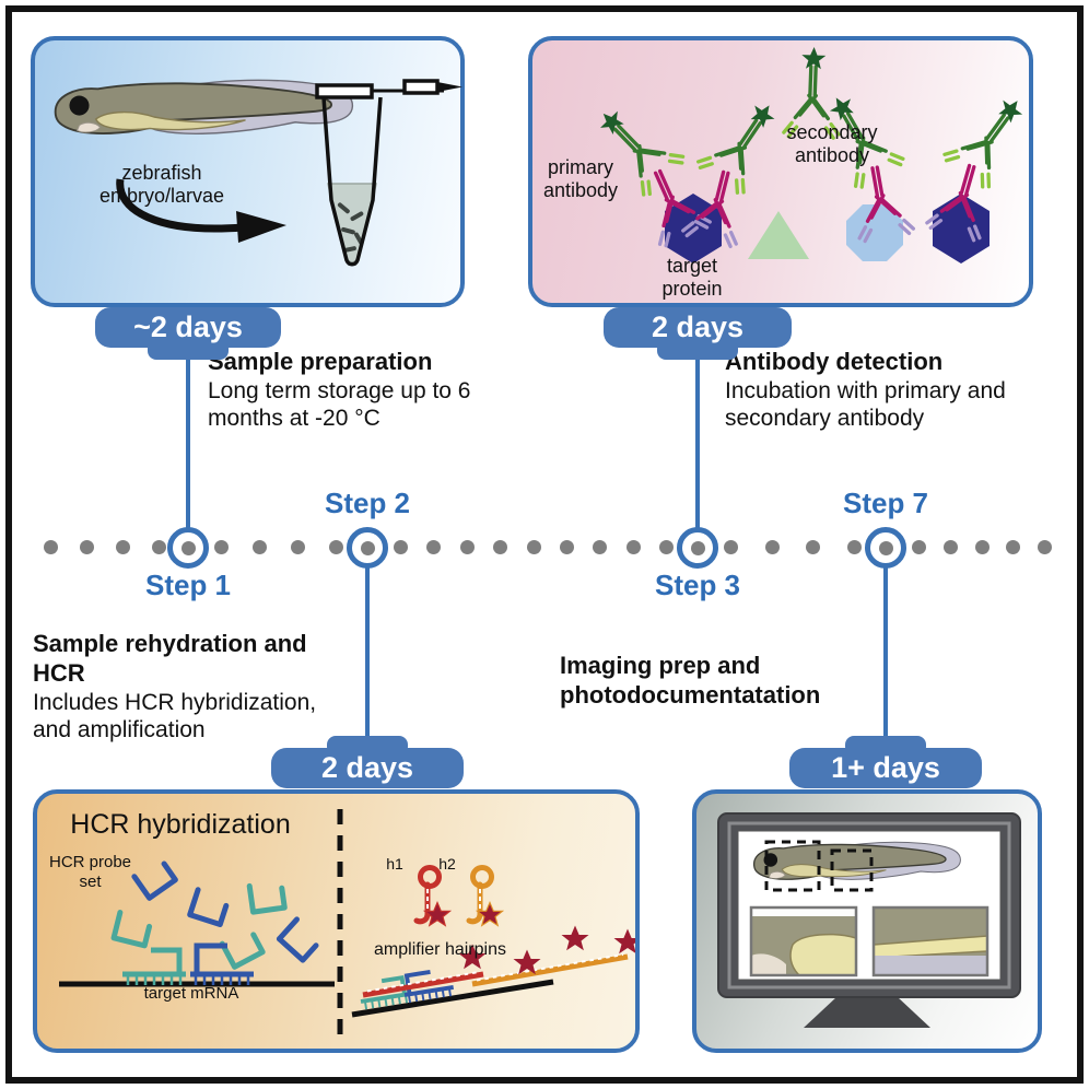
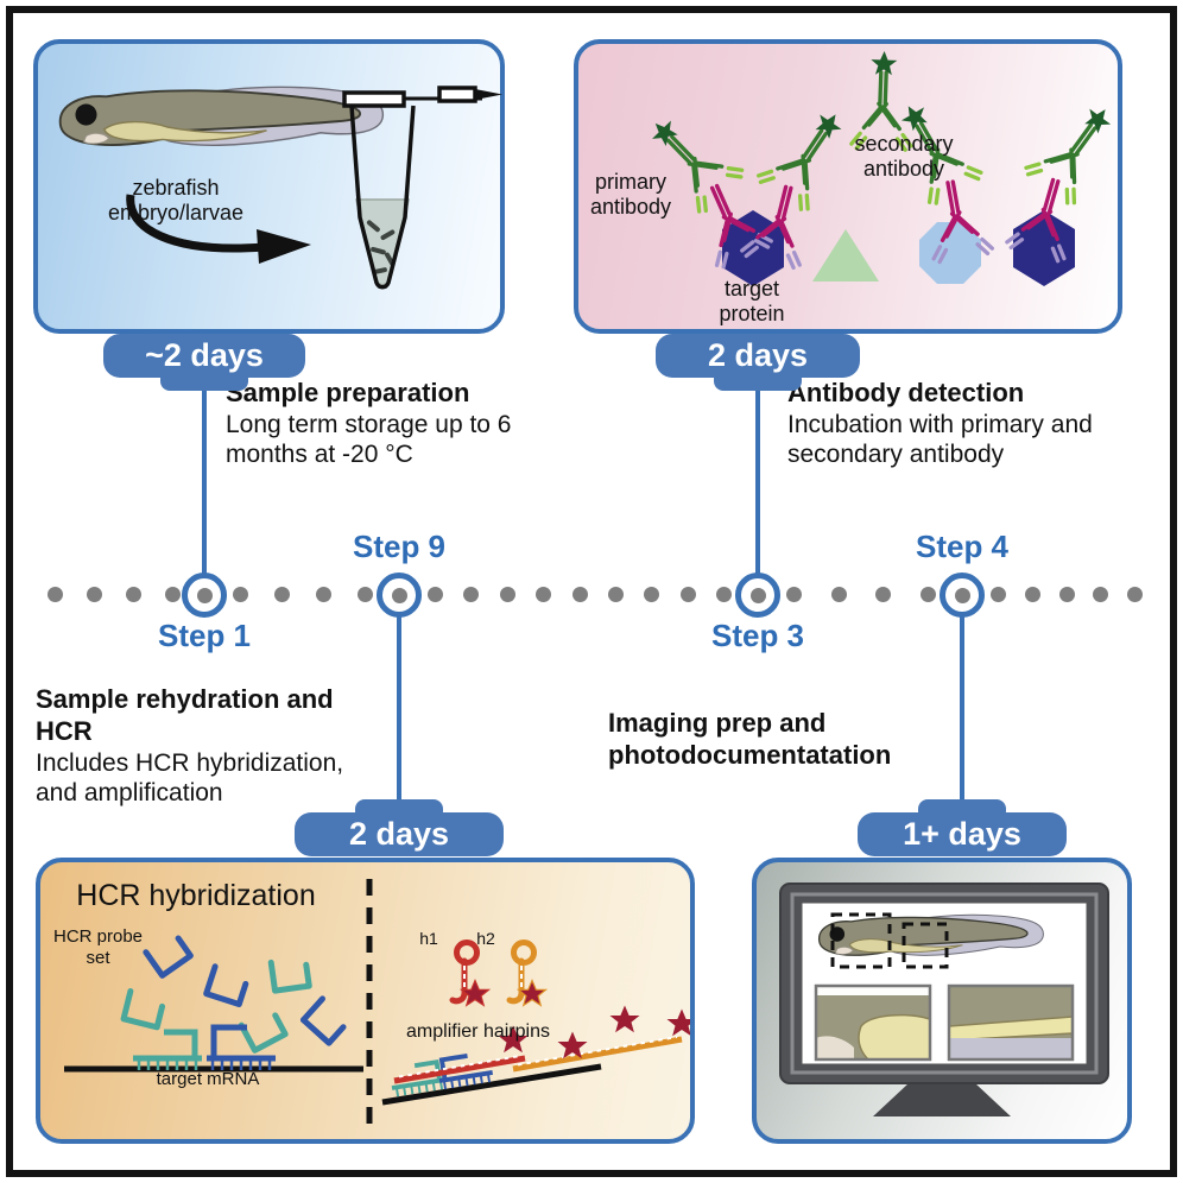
  zebrafish embryo/larvae
  primary antibody
  secondary antibody
  target protein
  ~2 days
  2 days
  2 days
  1+ days
  Step 1
- Step 2
+ Step 9
  Step 3
- Step 7
+ Step 4
  Sample preparation
  Long term storage up to 6 months at -20 °C
  Antibody detection
  Incubation with primary and secondary antibody
  Sample rehydration and HCR
  Includes HCR hybridization, and amplification
  Imaging prep and photodocumentatation
  HCR hybridization
  HCR probe set
  target mRNA
  h1
  h2
  amplifier hairpins
